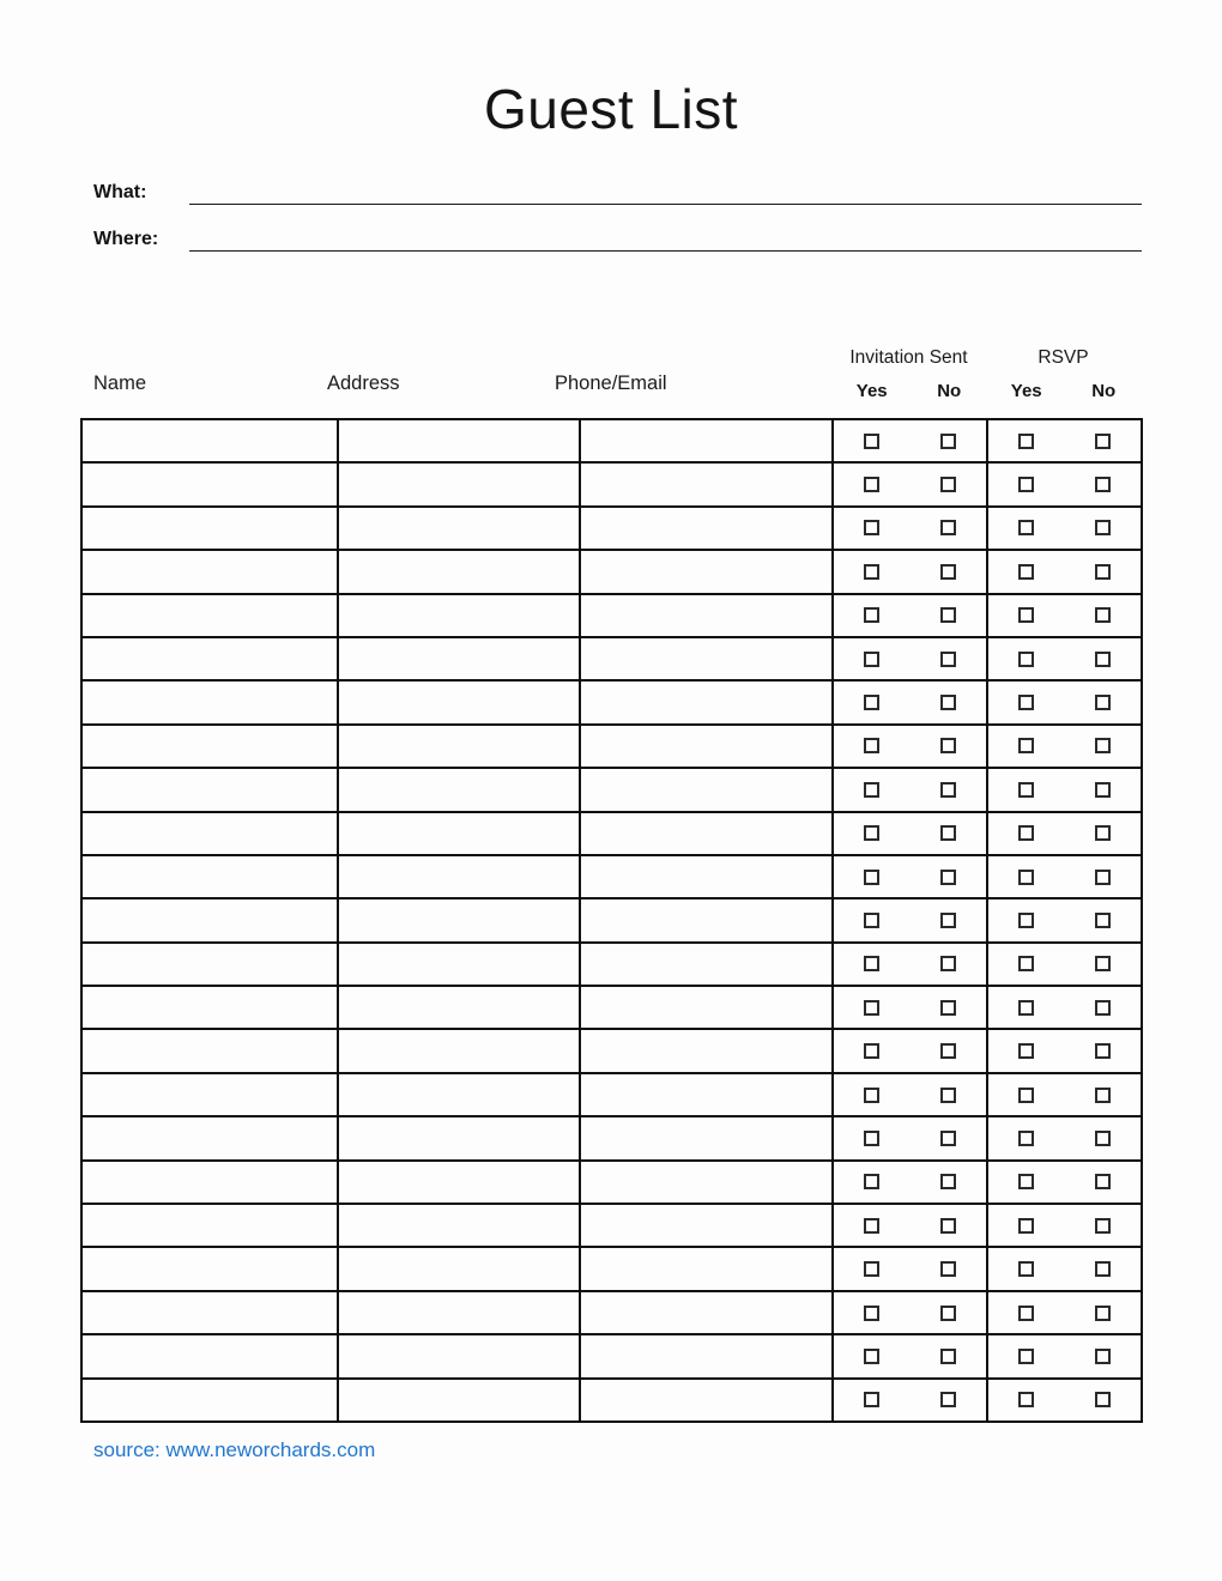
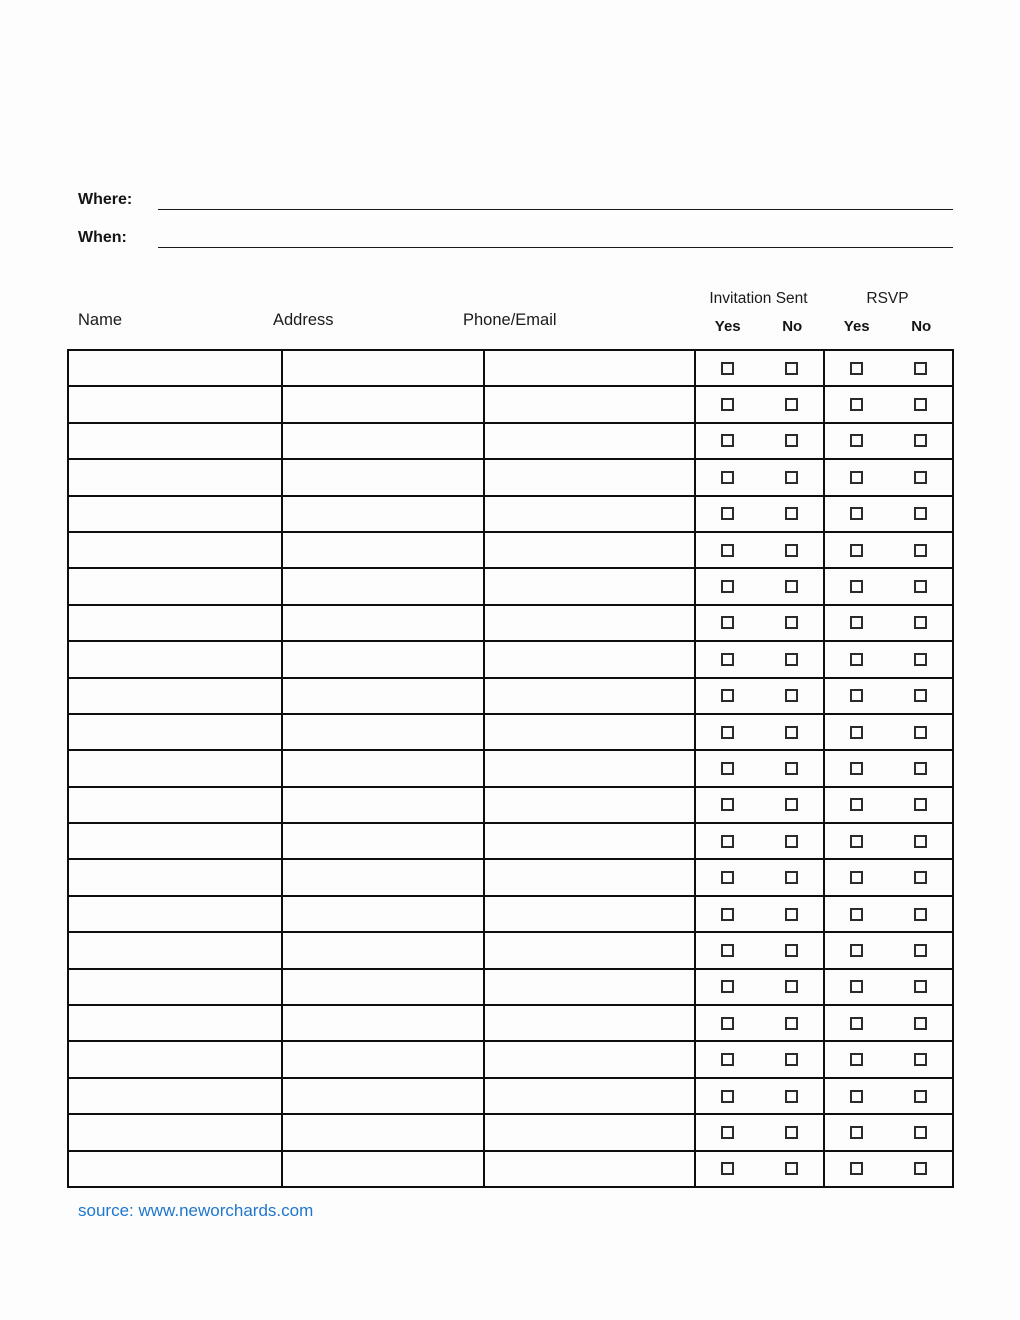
- Guest List
- What:
  Where:
+ When:
  Name
  Address
  Phone/Email
  Invitation Sent
  RSVP
  Yes
  No
  Yes
  No
  source: www.neworchards.com
